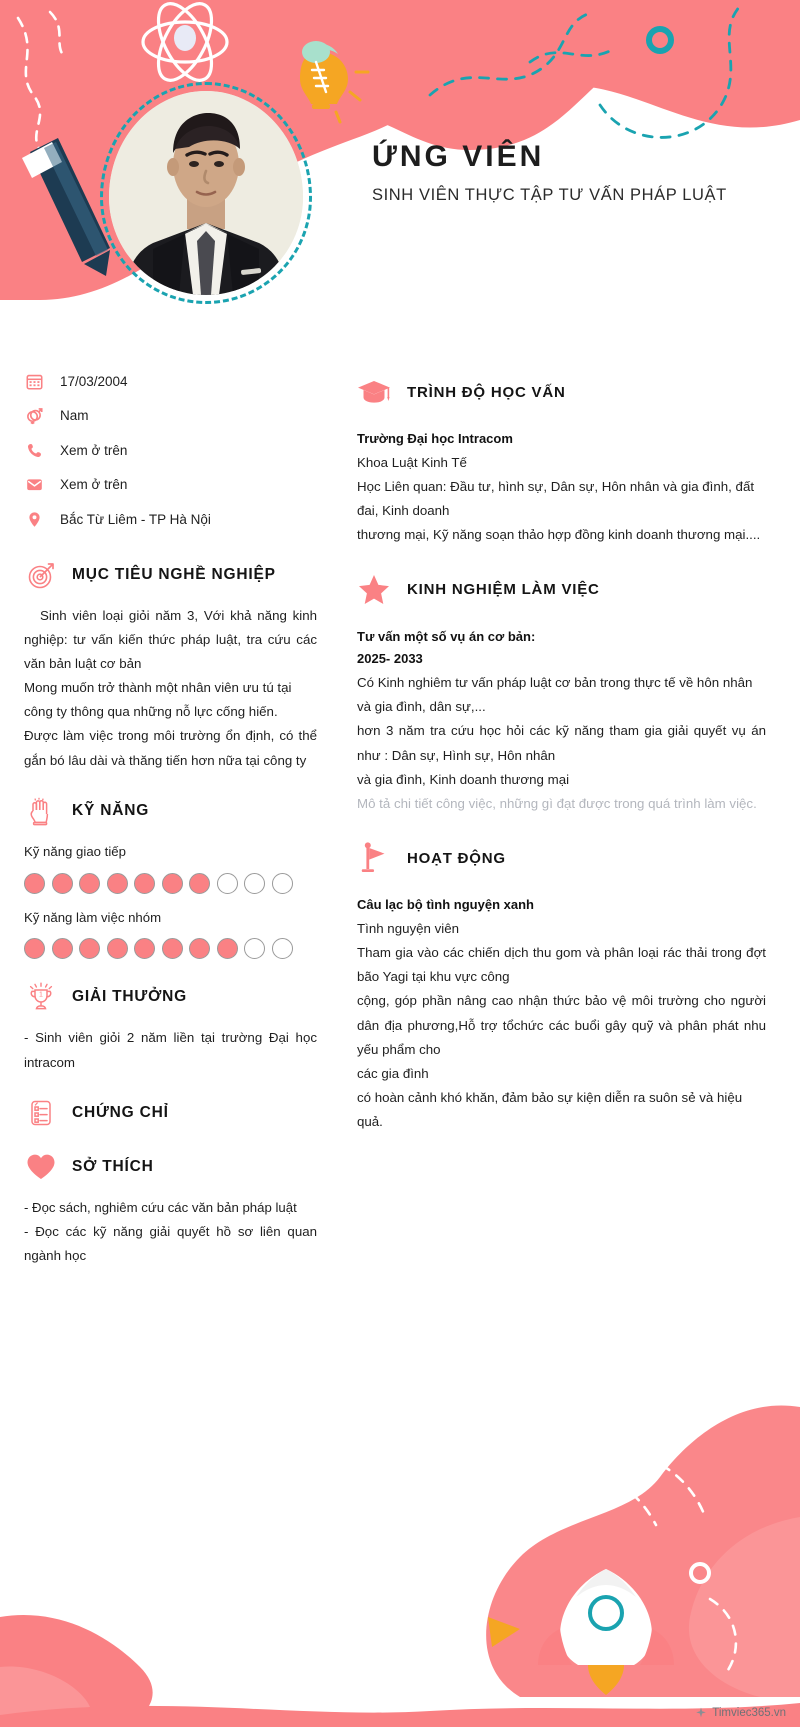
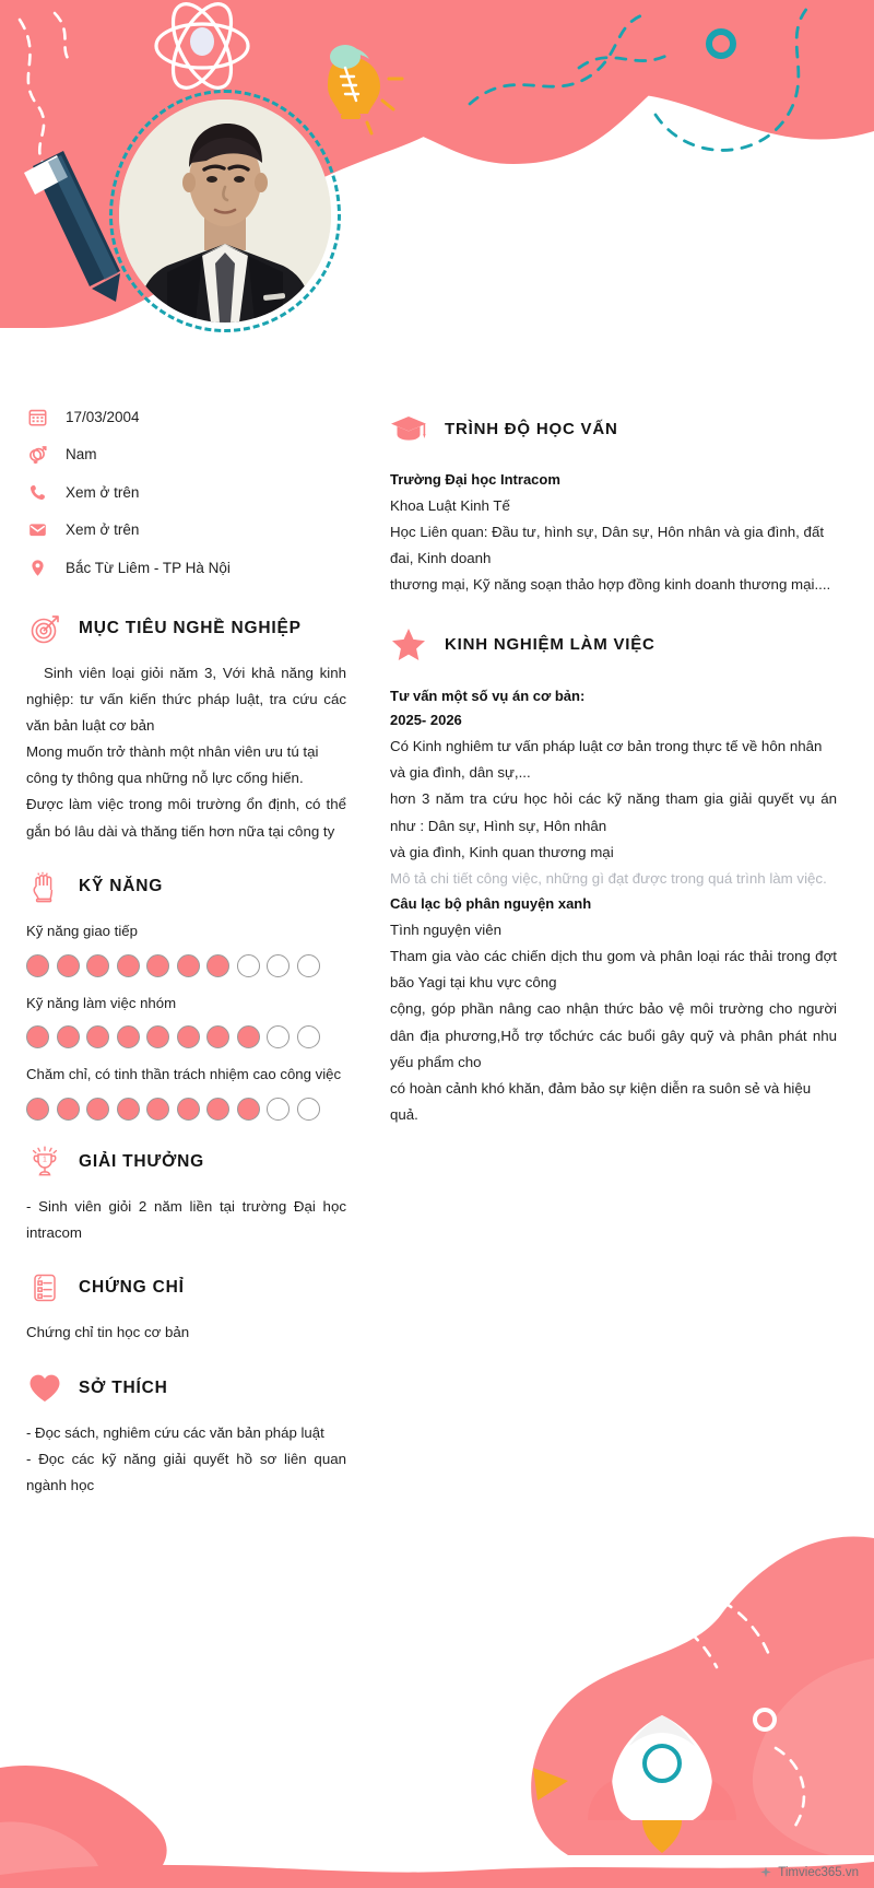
- ỨNG VIÊN
- SINH VIÊN THỰC TẬP TƯ VẤN PHÁP LUẬT
  17/03/2004
  Nam
  Xem ở trên
  Xem ở trên
  Bắc Từ Liêm - TP Hà Nội
  MỤC TIÊU NGHỀ NGHIỆP
  Sinh viên loại giỏi năm 3, Với khả năng kinh nghiệp: tư vấn kiến thức pháp luật, tra cứu các văn bản luật cơ bản
  Mong muốn trở thành một nhân viên ưu tú tại công ty thông qua những nỗ lực cống hiến.
  Được làm việc trong môi trường ổn định, có thể gắn bó lâu dài và thăng tiến hơn nữa tại công ty
  KỸ NĂNG
  Kỹ năng giao tiếp
  Kỹ năng làm việc nhóm
+ Chăm chỉ, có tinh thần trách nhiệm cao công việc
  GIẢI THƯỞNG
  - Sinh viên giỏi 2 năm liền tại trường Đại học intracom
  CHỨNG CHỈ
+ Chứng chỉ tin học cơ bản
  SỞ THÍCH
  - Đọc sách, nghiêm cứu các văn bản pháp luật
  - Đọc các kỹ năng giải quyết hồ sơ liên quan ngành học
  TRÌNH ĐỘ HỌC VẤN
  Trường Đại học Intracom
  Khoa Luật Kinh Tế
  Học Liên quan: Đầu tư, hình sự, Dân sự, Hôn nhân và gia đình, đất đai, Kinh doanh
  thương mại, Kỹ năng soạn thảo hợp đồng kinh doanh thương mại....
  KINH NGHIỆM LÀM VIỆC
  Tư vấn một số vụ án cơ bản:
- 2025- 2033
+ 2025- 2026
  Có Kinh nghiêm tư vấn pháp luật cơ bản trong thực tế về hôn nhân và gia đình, dân sự,...
  hơn 3 năm tra cứu học hỏi các kỹ năng tham gia giải quyết vụ án như : Dân sự, Hình sự, Hôn nhân
- và gia đình, Kinh doanh thương mại
+ và gia đình, Kinh quan thương mại
  Mô tả chi tiết công việc, những gì đạt được trong quá trình làm việc.
- HOẠT ĐỘNG
- Câu lạc bộ tình nguyện xanh
+ Câu lạc bộ phân nguyện xanh
  Tình nguyện viên
  Tham gia vào các chiến dịch thu gom và phân loại rác thải trong đợt bão Yagi tại khu vực công
  cộng, góp phần nâng cao nhận thức bảo vệ môi trường cho người dân địa phương,Hỗ trợ tổchức các buổi gây quỹ và phân phát nhu yếu phẩm cho
- các gia đình
  có hoàn cảnh khó khăn, đảm bảo sự kiện diễn ra suôn sẻ và hiệu quả.
  Timviec365.vn
